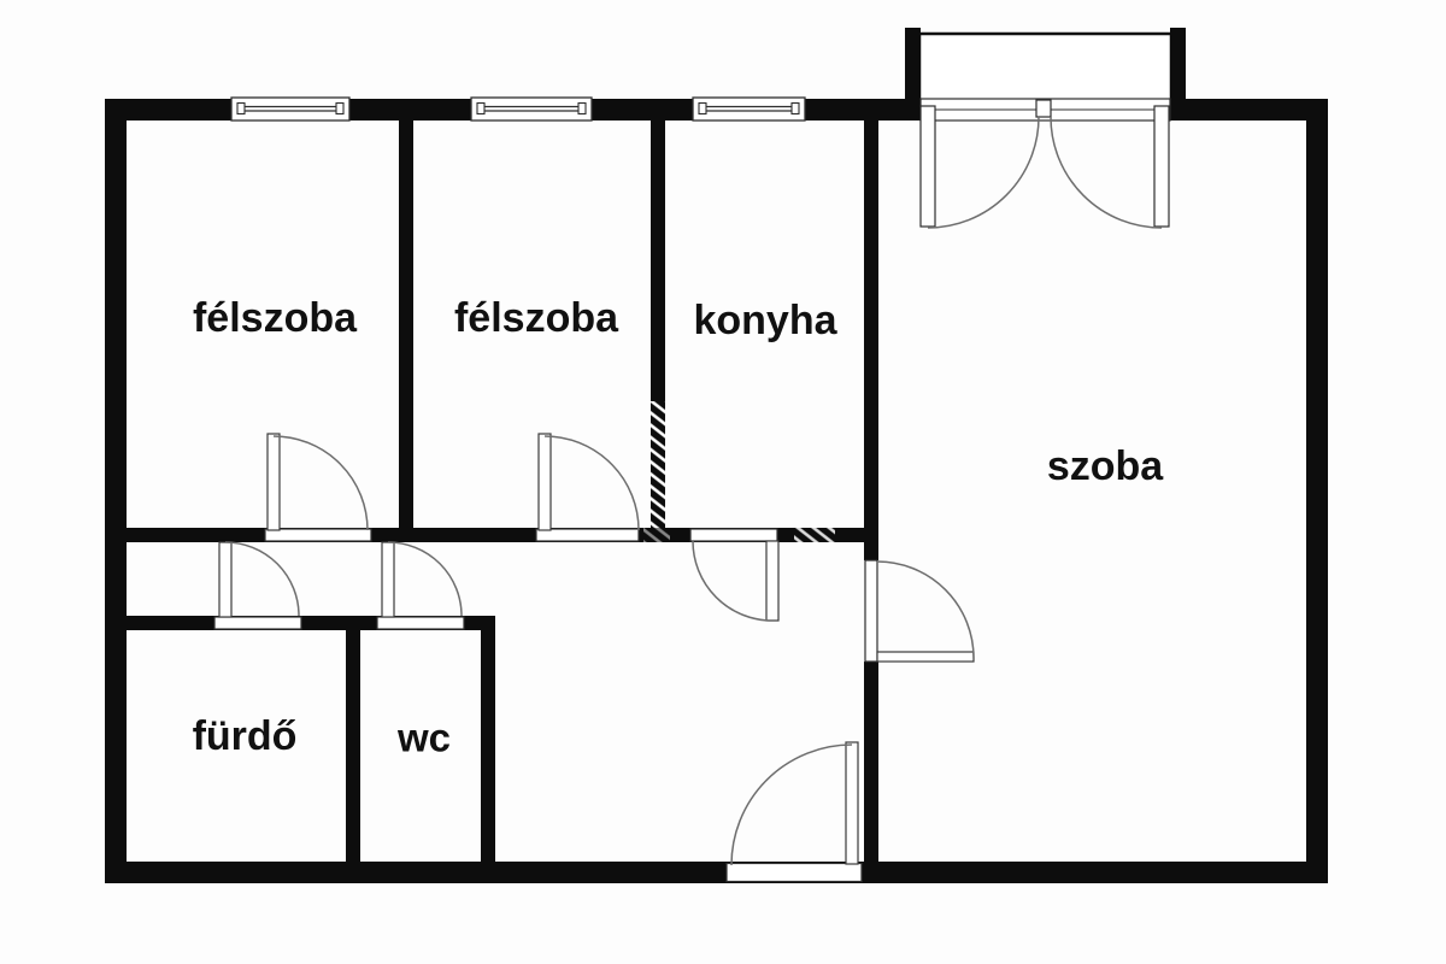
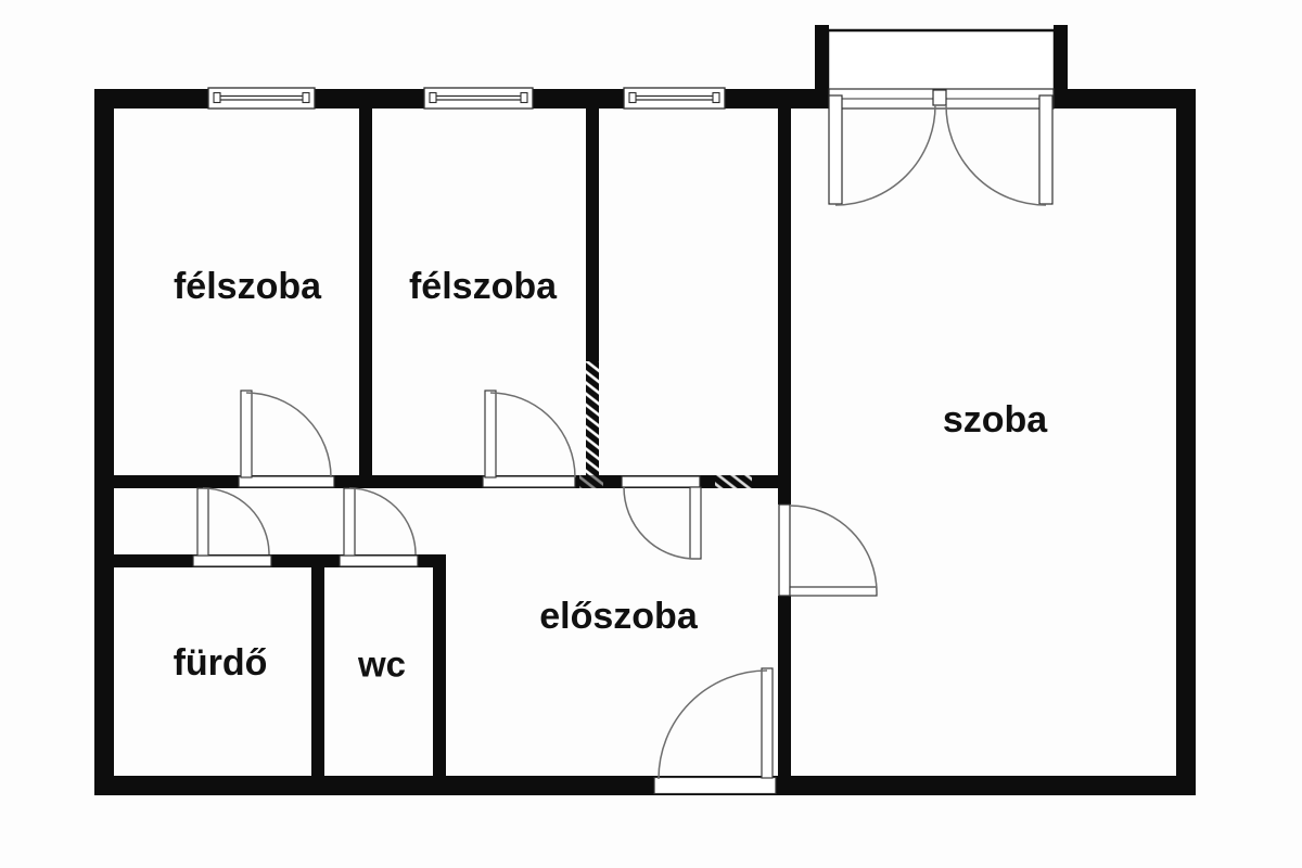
  félszoba
  félszoba
- konyha
  szoba
  fürdő
  wc
+ előszoba
